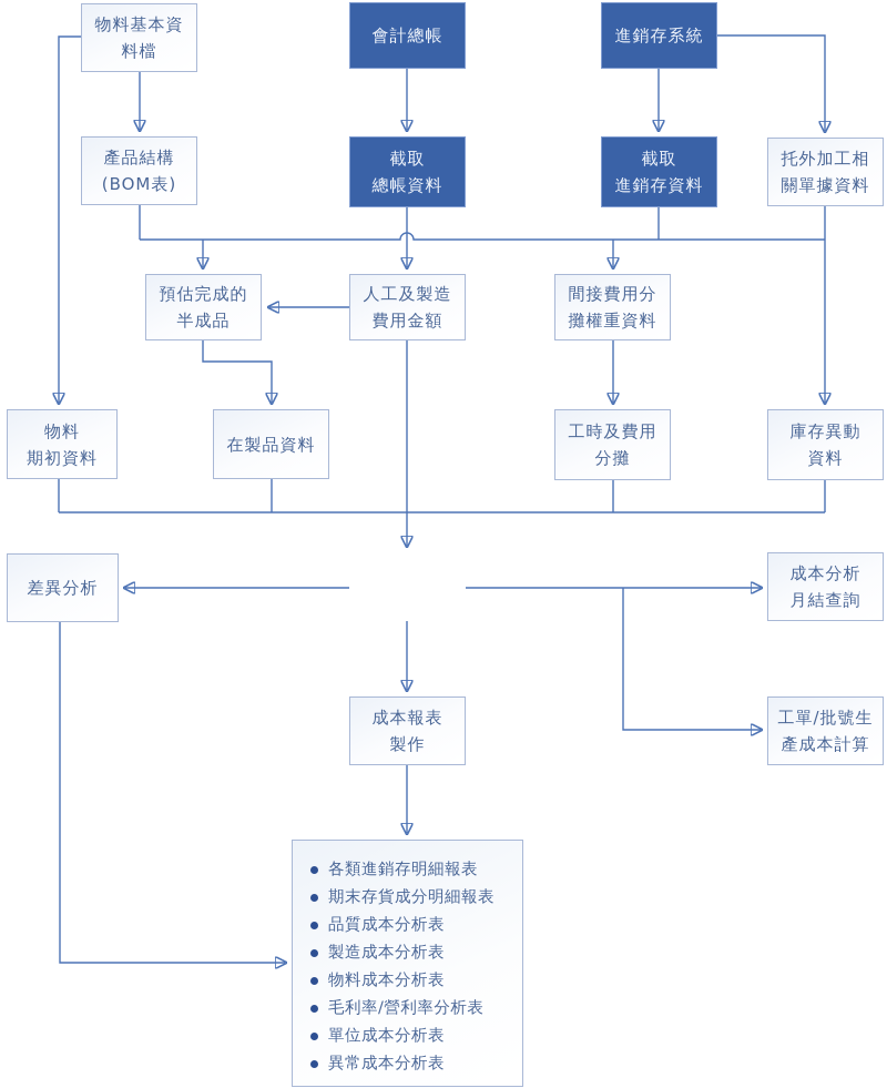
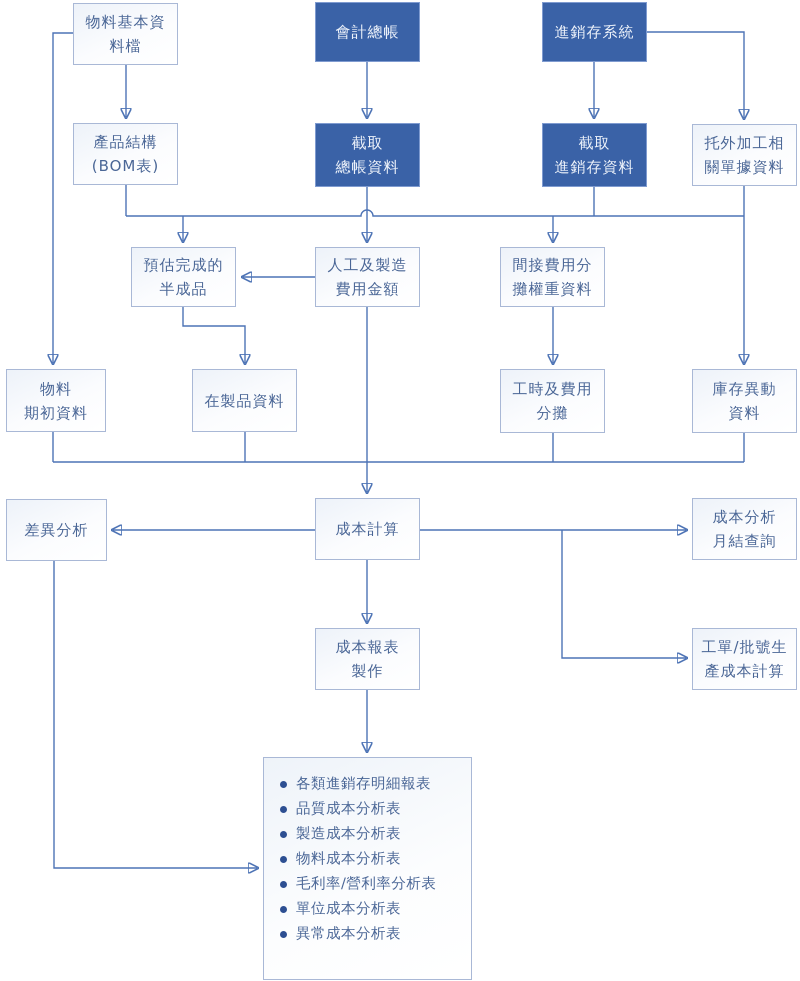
  物料基本資
  料檔
  會計總帳
  進銷存系統
  產品結構
  (BOM表)
  截取
  總帳資料
  截取
  進銷存資料
  托外加工相
  關單據資料
  預估完成的
  半成品
  人工及製造
  費用金額
  間接費用分
  攤權重資料
  物料
  期初資料
  在製品資料
  工時及費用
  分攤
  庫存異動
  資料
  差異分析
+ 成本計算
  成本分析
  月結查詢
  成本報表
  製作
  工單/批號生
  產成本計算
  各類進銷存明細報表
- 期末存貨成分明細報表
  品質成本分析表
  製造成本分析表
  物料成本分析表
  毛利率/營利率分析表
  單位成本分析表
  異常成本分析表
